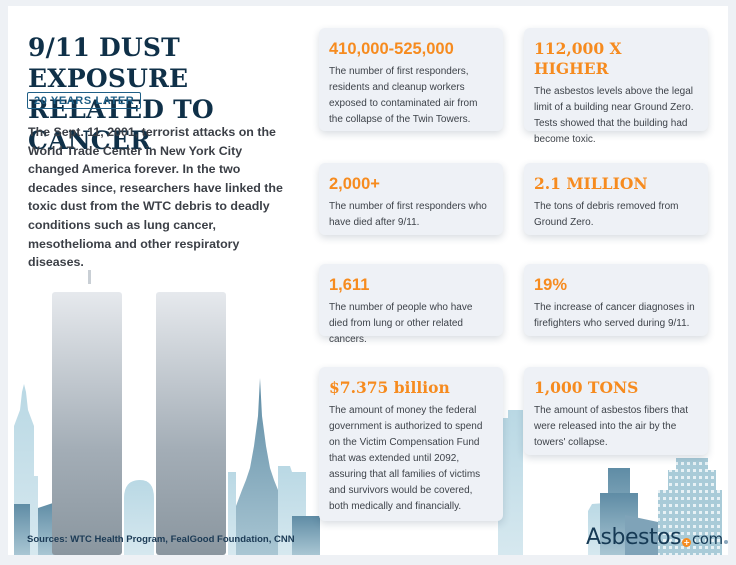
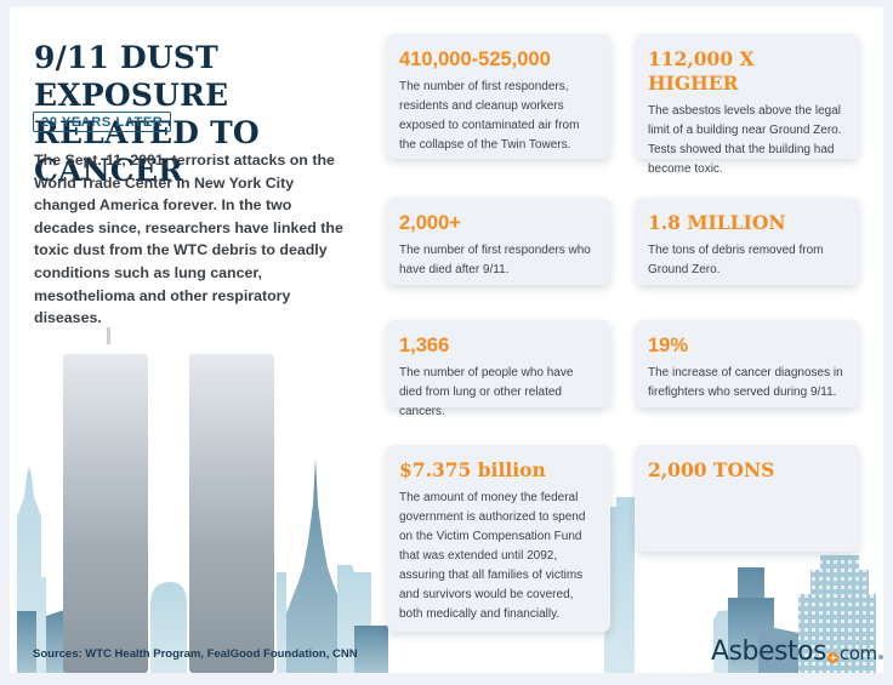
  9/11 DUST EXPOSURE RELATED TO CANCER
  20 YEARS LATER
  The Sept. 11, 2001, terrorist attacks on the World Trade Center in New York City changed America forever. In the two decades since, researchers have linked the toxic dust from the WTC debris to deadly conditions such as lung cancer, mesothelioma and other respiratory diseases.
  410,000-525,000
  The number of first responders, residents and cleanup workers exposed to contaminated air from the collapse of the Twin Towers.
  112,000 X HIGHER
  The asbestos levels above the legal limit of a building near Ground Zero. Tests showed that the building had become toxic.
  2,000+
  The number of first responders who have died after 9/11.
- 2.1 MILLION
+ 1.8 MILLION
  The tons of debris removed from Ground Zero.
- 1,611
+ 1,366
  The number of people who have died from lung or other related cancers.
  19%
  The increase of cancer diagnoses in firefighters who served during 9/11.
  $7.375 billion
  The amount of money the federal government is authorized to spend on the Victim Compensation Fund that was extended until 2092, assuring that all families of victims and survivors would be covered, both medically and financially.
- 1,000 TONS
+ 2,000 TONS
- The amount of asbestos fibers that were released into the air by the towers' collapse.
  Sources: WTC Health Program, FealGood Foundation, CNN
  Asbestos + com
